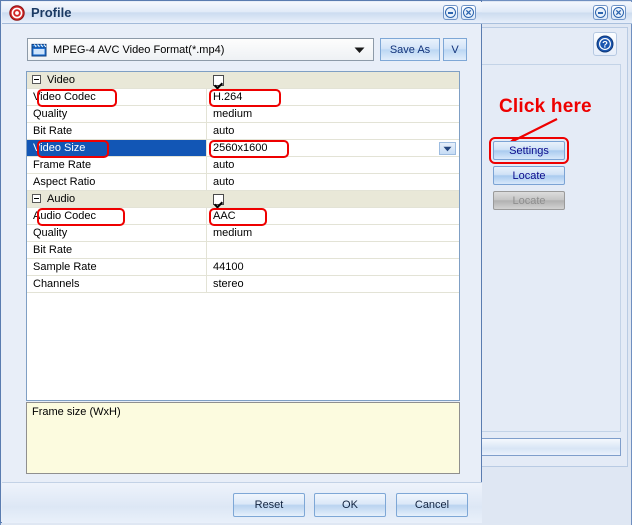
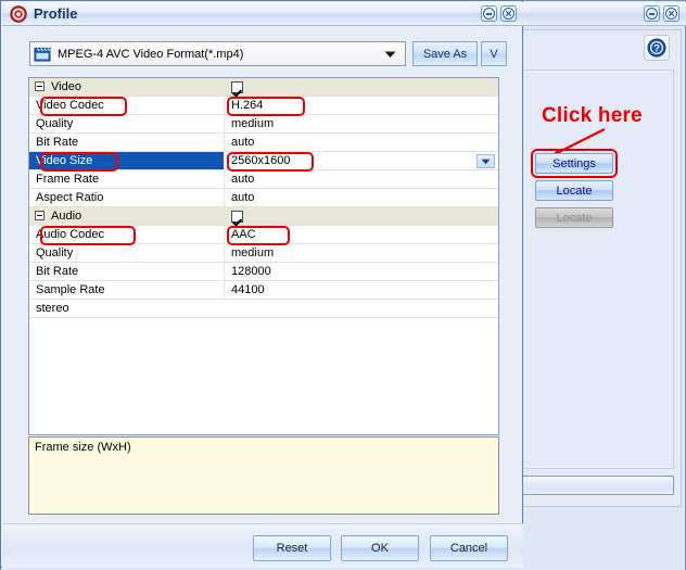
  ?
  Click here
  Settings
  Locate
  Locate
  Profile
  MPEG-4 AVC Video Format(*.mp4)
  Save As
  V
  Video
  Video Codec
  H.264
  Quality
  medium
  Bit Rate
  auto
  Video Size
  2560x1600
  Frame Rate
  auto
  Aspect Ratio
  auto
  Audio
  Audio Codec
  AAC
  Quality
  medium
  Bit Rate
+ 128000
  Sample Rate
  44100
- Channels
  stereo
  Frame size (WxH)
  Reset
  OK
  Cancel
